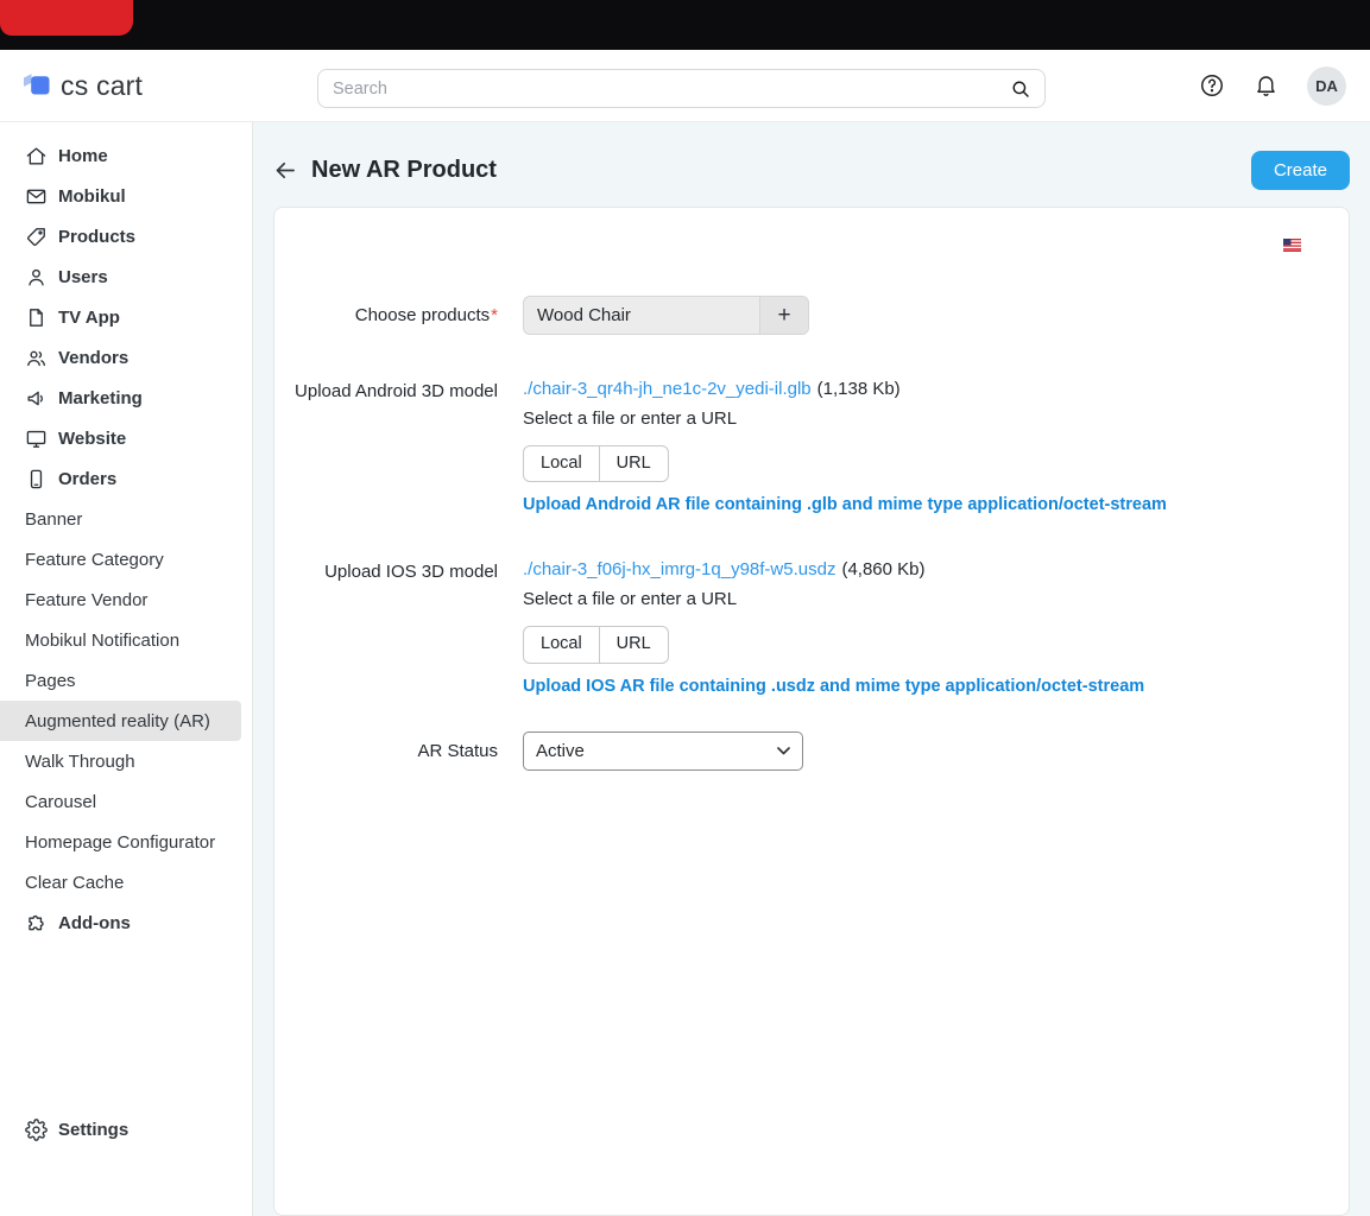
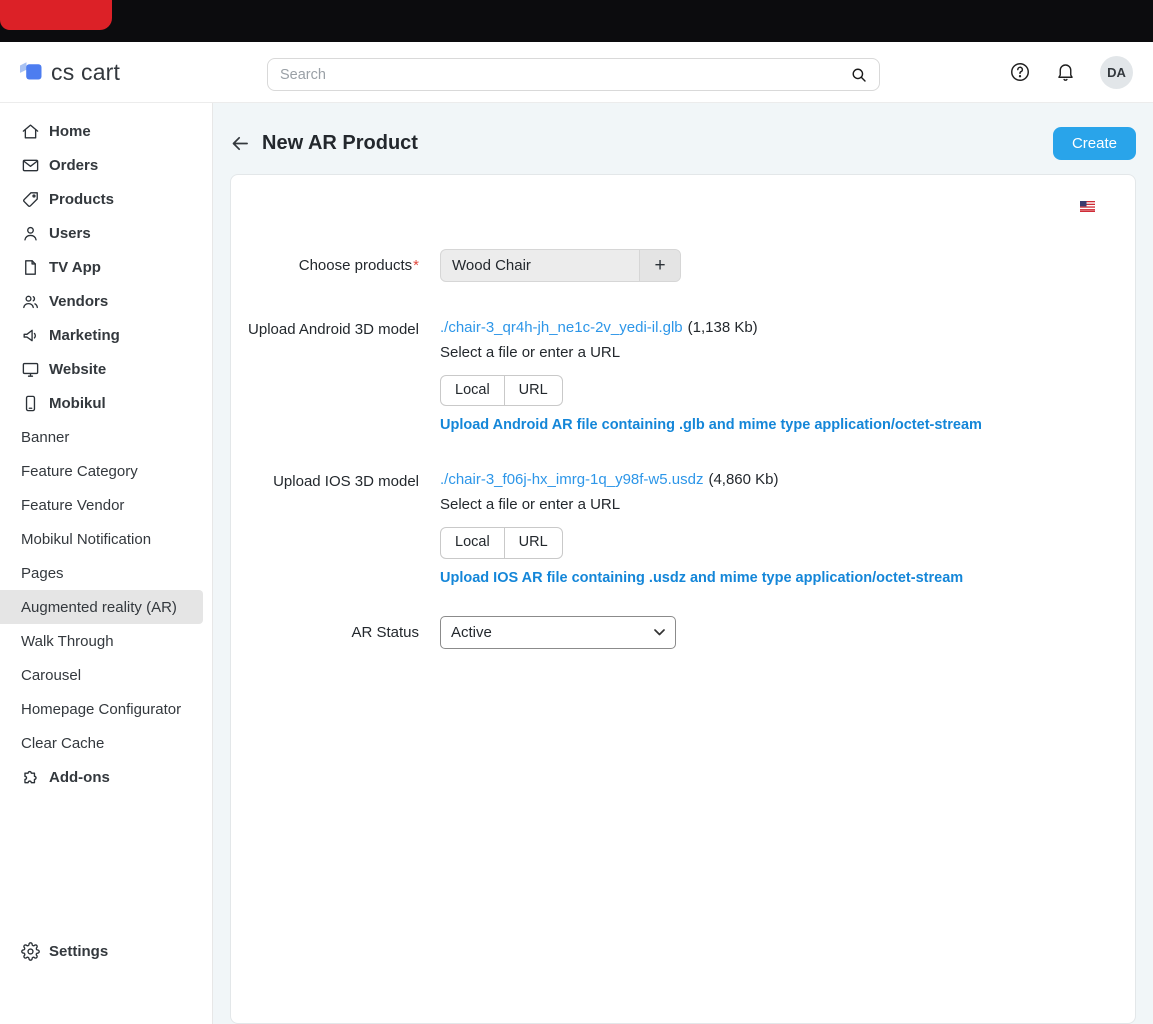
  cs cart
  Search
  DA
  Home
- Mobikul
+ Orders
  Products
  Users
  TV App
  Vendors
  Marketing
  Website
- Orders
+ Mobikul
  Banner
  Feature Category
  Feature Vendor
  Mobikul Notification
  Pages
  Augmented reality (AR)
  Walk Through
  Carousel
  Homepage Configurator
  Clear Cache
  Add-ons
  Settings
  New AR Product
  Create
  Choose products*
  Wood Chair
  +
  Upload Android 3D model
  ./chair-3_qr4h-jh_ne1c-2v_yedi-il.glb (1,138 Kb)
  Select a file or enter a URL
  Local
  URL
  Upload Android AR file containing .glb and mime type application/octet-stream
  Upload IOS 3D model
  ./chair-3_f06j-hx_imrg-1q_y98f-w5.usdz (4,860 Kb)
  Select a file or enter a URL
  Local
  URL
  Upload IOS AR file containing .usdz and mime type application/octet-stream
  AR Status
  Active
